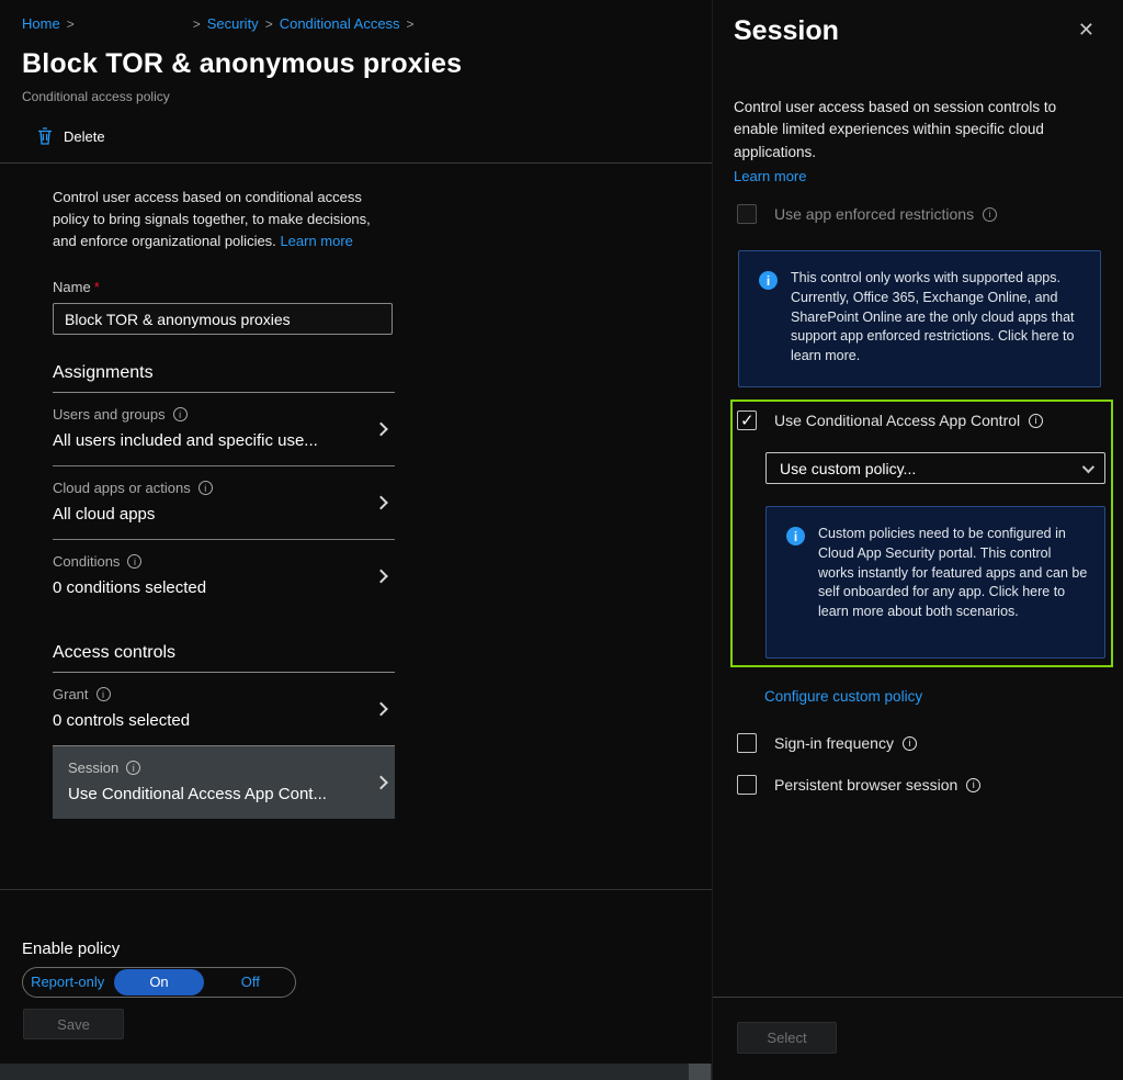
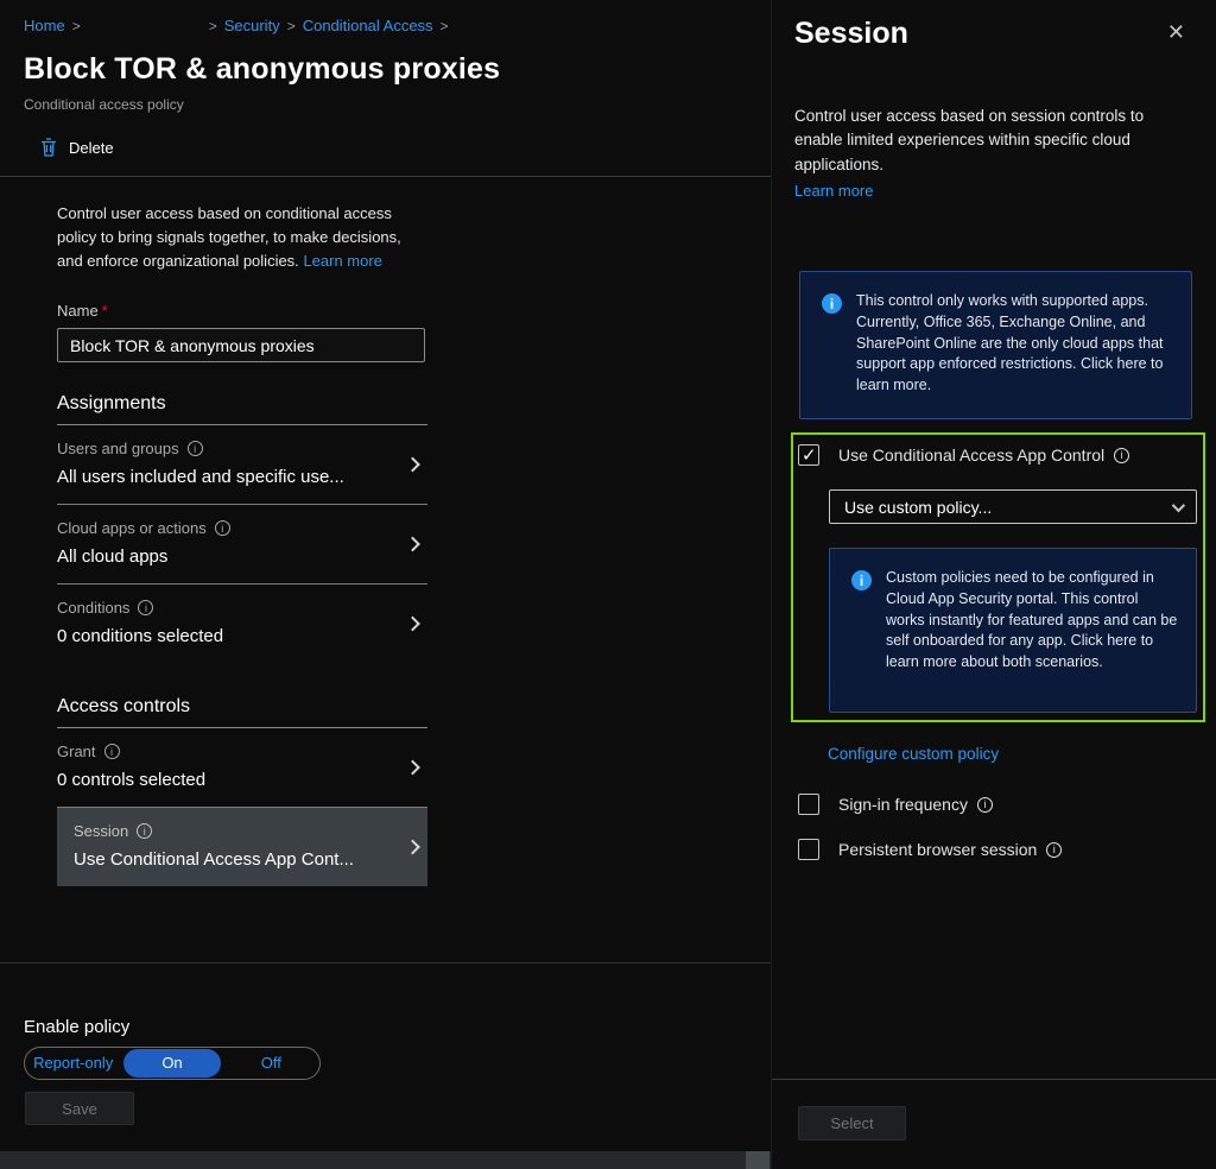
  Home
  >
  >
  Security
  >
  Conditional Access
  >
  Block TOR & anonymous proxies
  Conditional access policy
  Delete
  Control user access based on conditional access policy to bring signals together, to make decisions, and enforce organizational policies. Learn more
  Name *
  Block TOR & anonymous proxies
  Assignments
  Users and groups
  All users included and specific use...
  Cloud apps or actions
  All cloud apps
  Conditions
  0 conditions selected
  Access controls
  Grant
  0 controls selected
  Session
  Use Conditional Access App Cont...
  Enable policy
  Report-only
  On
  Off
  Save
  Session
  Control user access based on session controls to enable limited experiences within specific cloud applications.
  Learn more
- Use app enforced restrictions
  This control only works with supported apps. Currently, Office 365, Exchange Online, and SharePoint Online are the only cloud apps that support app enforced restrictions. Click here to learn more.
  Use Conditional Access App Control
  Use custom policy...
  Custom policies need to be configured in Cloud App Security portal. This control works instantly for featured apps and can be self onboarded for any app. Click here to learn more about both scenarios.
  Configure custom policy
  Sign-in frequency
  Persistent browser session
  Select
